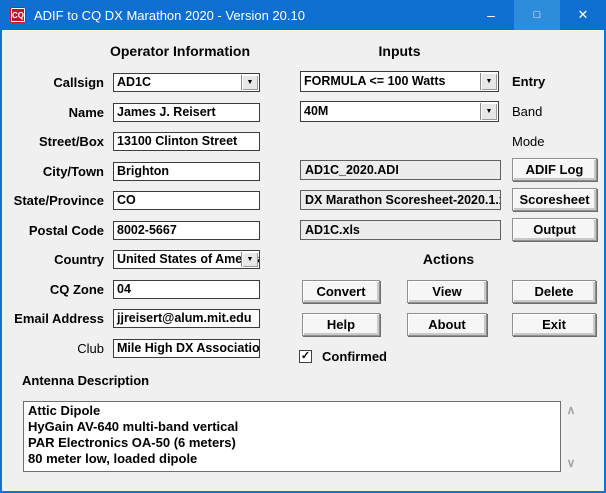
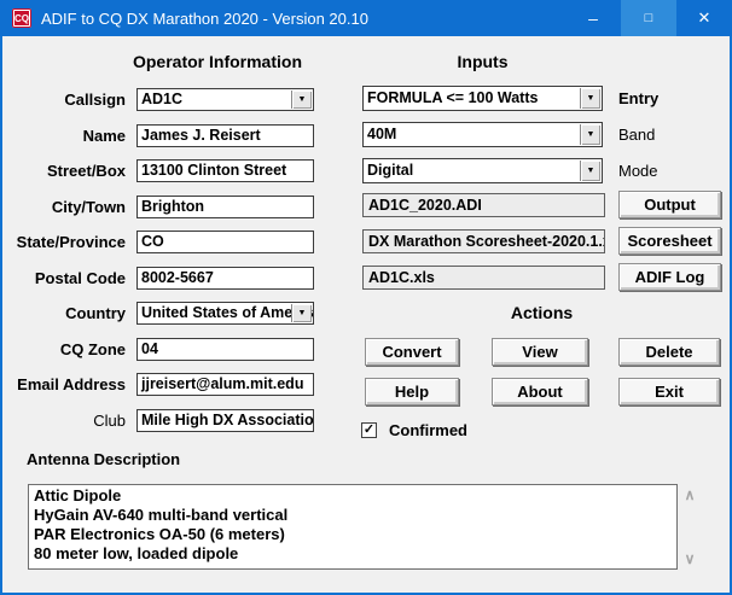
  CQ
  ADIF to CQ DX Marathon 2020 - Version 20.10
  –
  □
  ✕
  Operator Information
  Callsign
  AD1C
  Name
  James J. Reisert
  Street/Box
  13100 Clinton Street
  City/Town
  Brighton
  State/Province
  CO
  Postal Code
  8002-5667
  Country
  United States of Ame
  CQ Zone
  04
  Email Address
  jjreisert@alum.mit.edu
  Club
  Mile High DX Associatio
  Inputs
  FORMULA <= 100 Watts
  Entry
  40M
  Band
+ Digital
  Mode
  AD1C_2020.ADI
- ADIF Log
+ Output
  DX Marathon Scoresheet-2020.1.
  Scoresheet
  AD1C.xls
- Output
+ ADIF Log
  Actions
  Convert
  View
  Delete
  Help
  About
  Exit
  ✓
  Confirmed
  Antenna Description
  Attic Dipole
  HyGain AV-640 multi-band vertical
  PAR Electronics OA-50 (6 meters)
  80 meter low, loaded dipole
  ∧
  ∨
